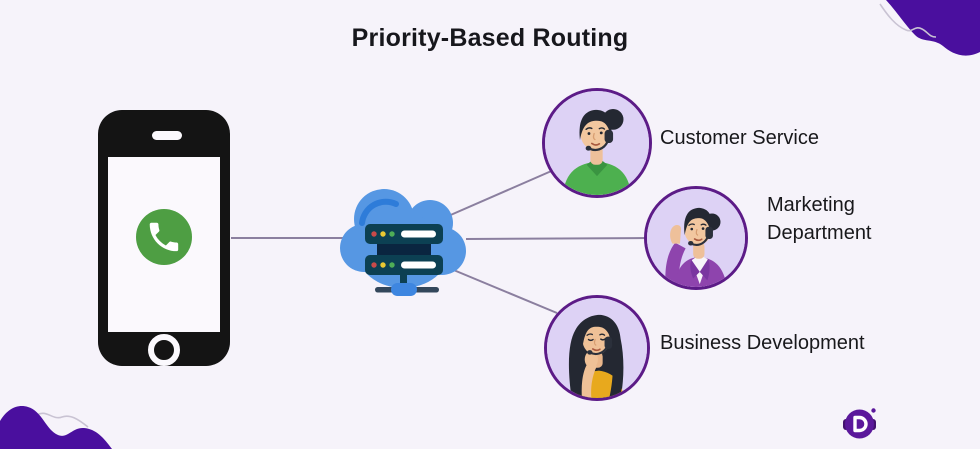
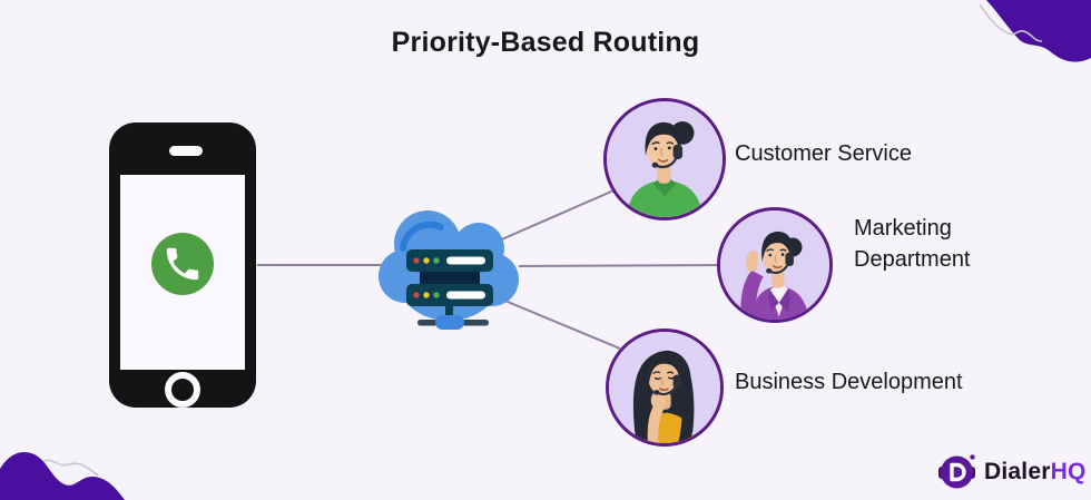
  Priority-Based Routing
  Customer Service
  Marketing Department
  Business Development
+ DialerHQ
